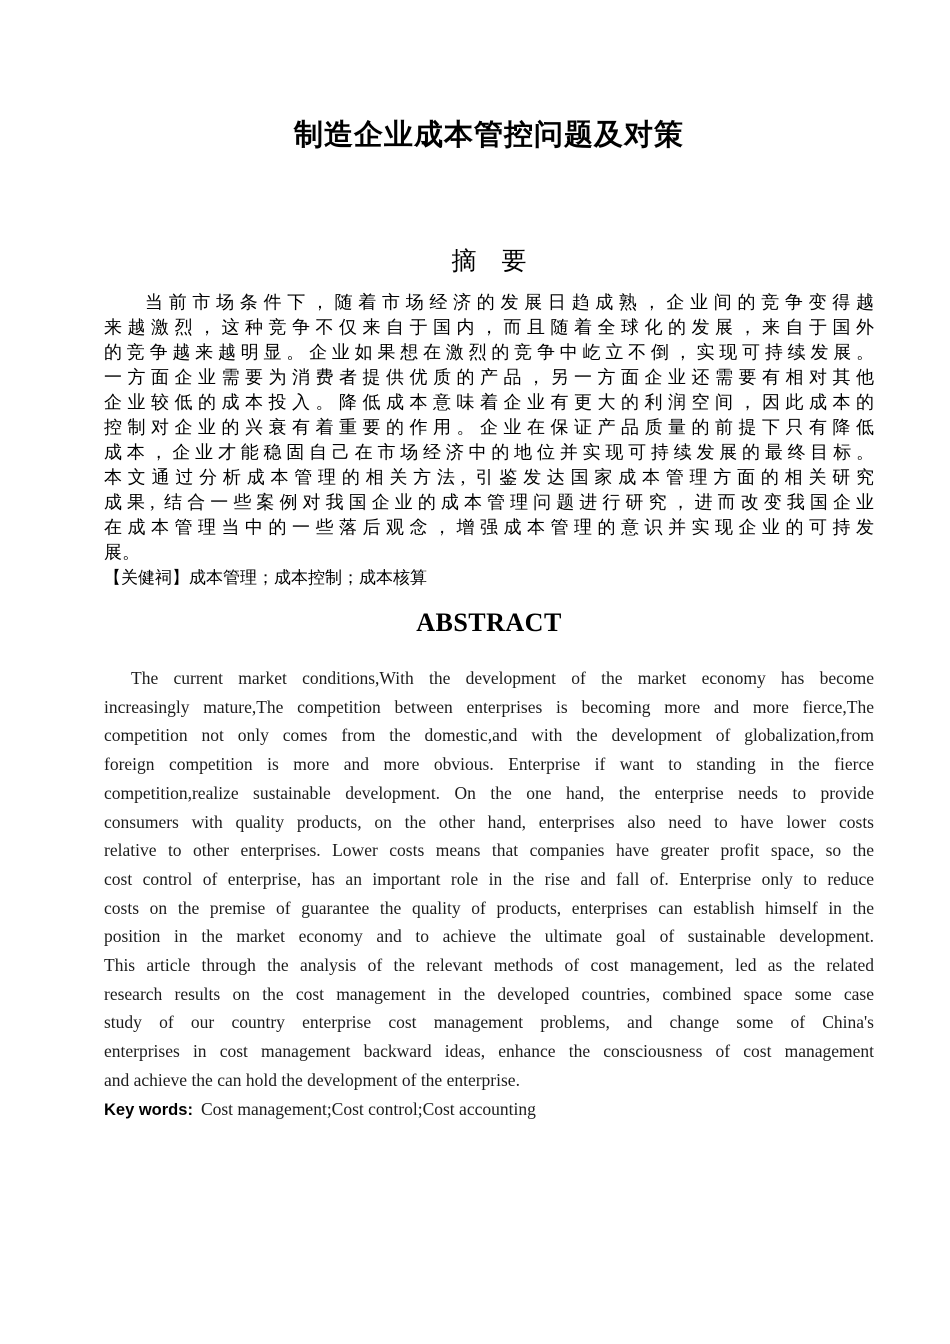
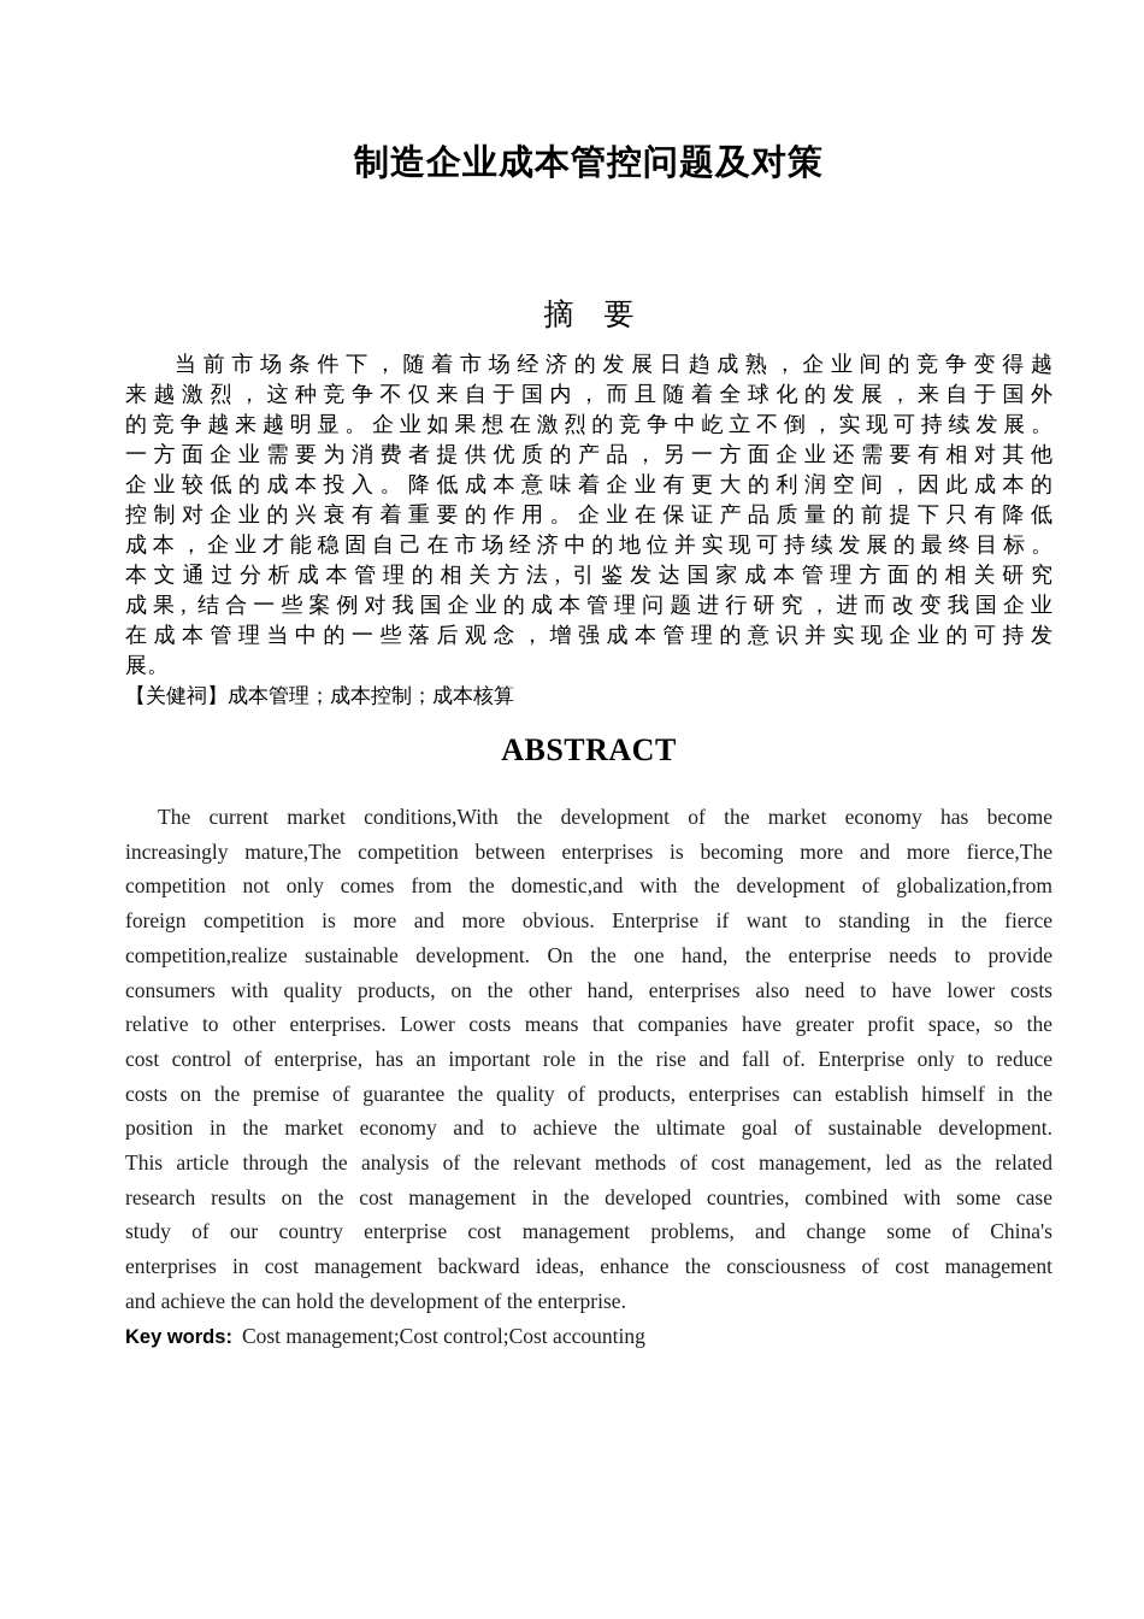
  制造企业成本管控问题及对策
  摘 要
  当前市场条件下，随着市场经济的发展日趋成熟，企业间的竞争变得越
  来越激烈，这种竞争不仅来自于国内，而且随着全球化的发展，来自于国外
  的竞争越来越明显。企业如果想在激烈的竞争中屹立不倒，实现可持续发展。
  一方面企业需要为消费者提供优质的产品，另一方面企业还需要有相对其他
  企业较低的成本投入。降低成本意味着企业有更大的利润空间，因此成本的
  控制对企业的兴衰有着重要的作用。企业在保证产品质量的前提下只有降低
  成本，企业才能稳固自己在市场经济中的地位并实现可持续发展的最终目标。
  本文通过分析成本管理的相关方法, 引鉴发达国家成本管理方面的相关研究
  成果, 结合一些案例对我国企业的成本管理问题进行研究，进而改变我国企业
  在成本管理当中的一些落后观念，增强成本管理的意识并实现企业的可持发
  展。
  【关健祠】成本管理；成本控制；成本核算
  ABSTRACT
  The current market conditions,With the development of the market economy has become
  increasingly mature,The competition between enterprises is becoming more and more fierce,The
  competition not only comes from the domestic,and with the development of globalization,from
  foreign competition is more and more obvious. Enterprise if want to standing in the fierce
  competition,realize sustainable development. On the one hand, the enterprise needs to provide
  consumers with quality products, on the other hand, enterprises also need to have lower costs
  relative to other enterprises. Lower costs means that companies have greater profit space, so the
  cost control of enterprise, has an important role in the rise and fall of. Enterprise only to reduce
  costs on the premise of guarantee the quality of products, enterprises can establish himself in the
  position in the market economy and to achieve the ultimate goal of sustainable development.
  This article through the analysis of the relevant methods of cost management, led as the related
- research results on the cost management in the developed countries, combined space some case
+ research results on the cost management in the developed countries, combined with some case
  study of our country enterprise cost management problems, and change some of China's
  enterprises in cost management backward ideas, enhance the consciousness of cost management
  and achieve the can hold the development of the enterprise.
  Key words: Cost management;Cost control;Cost accounting
